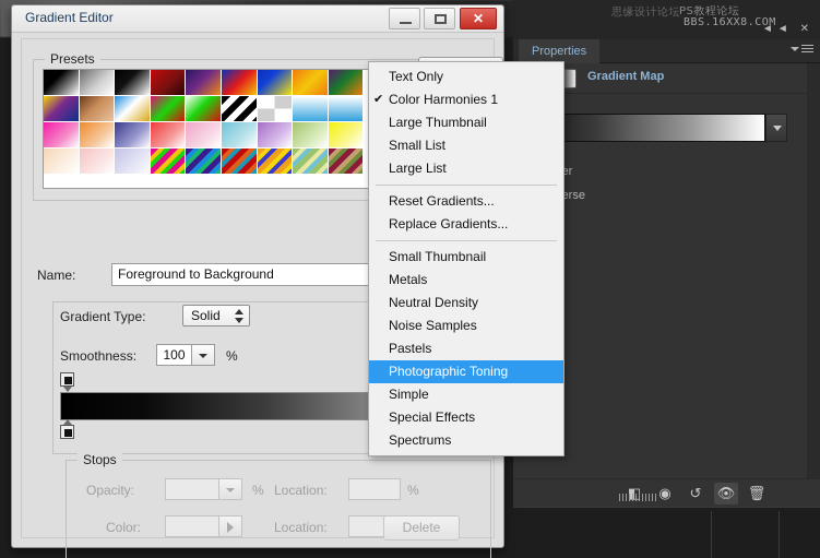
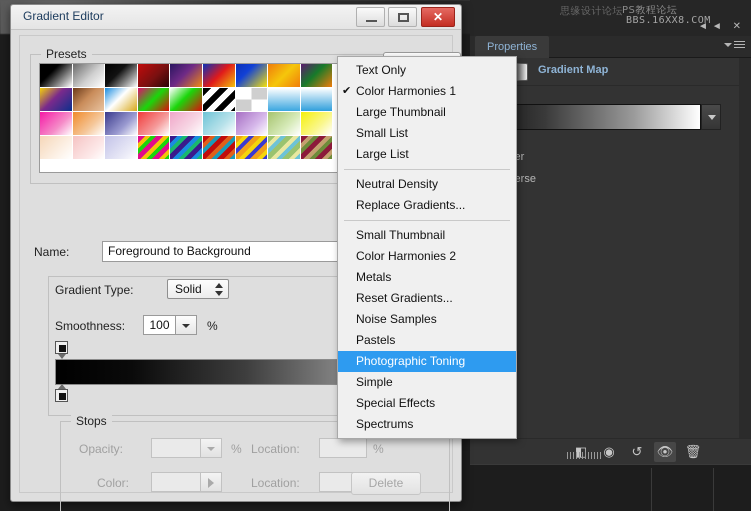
  思缘设计论坛
  PS教程论坛
  BBS.16XX8.COM
  ◄◄ ✕
  Properties
  Gradient Map
  ◉
  ↺
  👁
  🗑
  Gradient Editor
  ✕
  Presets
  Name:
  Foreground to Background
  Gradient Type:
  Solid
  Smoothness:
  100
  %
  Stops
  Opacity:
  %
  Location:
  %
  Color:
  Location:
  Delete
  Text Only
  Color Harmonies 1
  Large Thumbnail
  Small List
  Large List
- Reset Gradients...
+ Neutral Density
  Replace Gradients...
  Small Thumbnail
+ Color Harmonies 2
  Metals
- Neutral Density
+ Reset Gradients...
  Noise Samples
  Pastels
  Photographic Toning
  Simple
  Special Effects
  Spectrums
